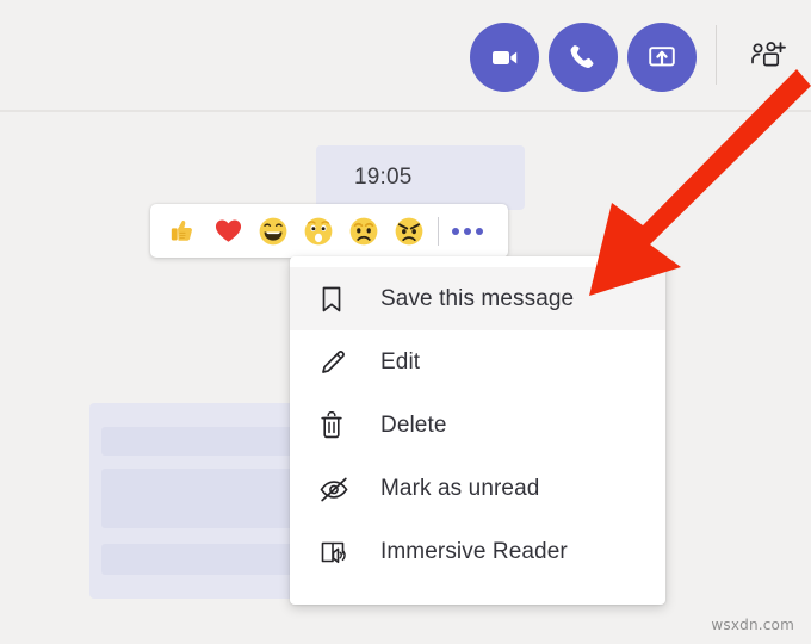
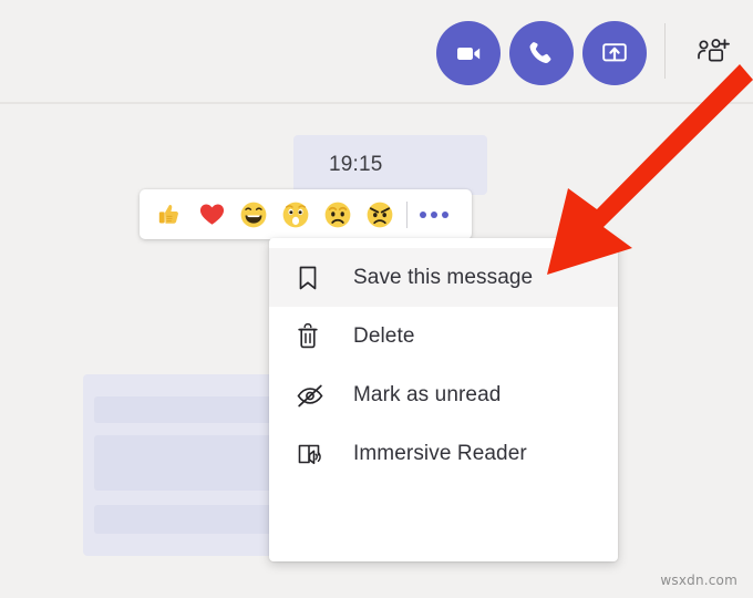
- 19:05
+ 19:15
  Save this message
- Edit
  Delete
  Mark as unread
  Immersive Reader
  wsxdn.com
